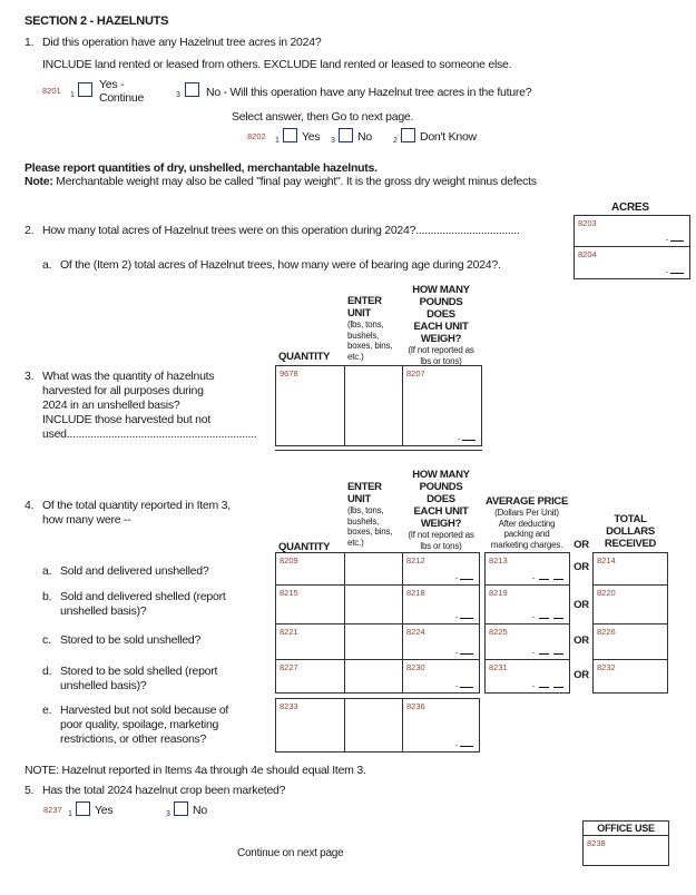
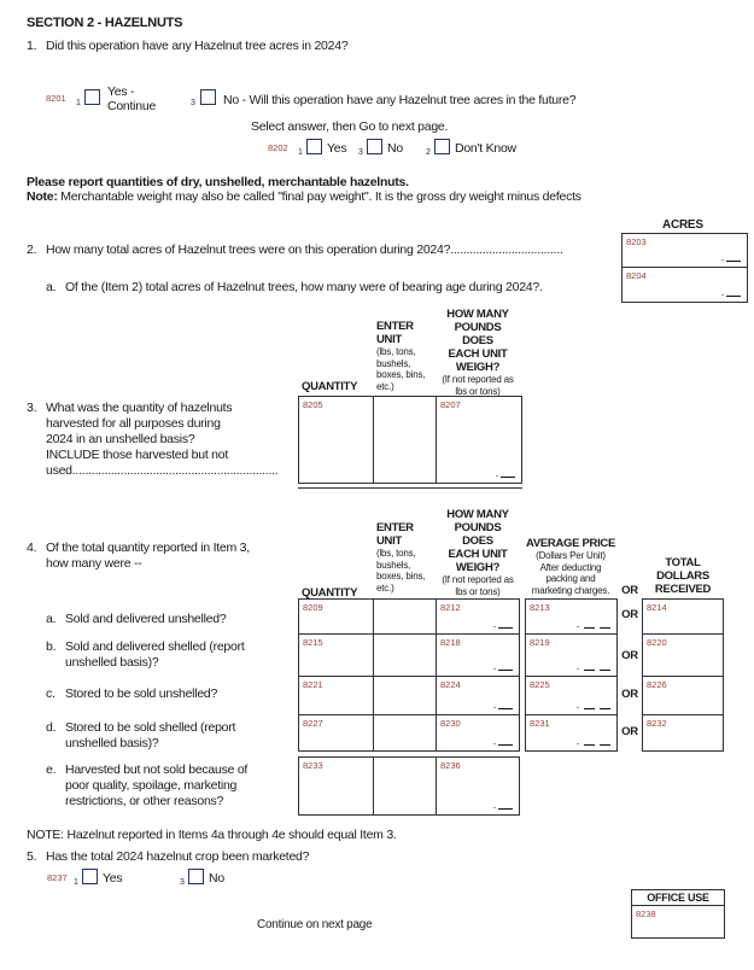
  SECTION 2 - HAZELNUTS
  1.
  Did this operation have any Hazelnut tree acres in 2024?
- INCLUDE land rented or leased from others. EXCLUDE land rented or leased to someone else.
  8201
  Yes -
  Continue
  No - Will this operation have any Hazelnut tree acres in the future?
  Select answer, then Go to next page.
  8202
  Yes
  No
  Don't Know
  Please report quantities of dry, unshelled, merchantable hazelnuts.
  Note: Merchantable weight may also be called "final pay weight". It is the gross dry weight minus defects
  ACRES
  8203
  .
  8204
  .
  2.
  How many total acres of Hazelnut trees were on this operation during 2024?...................................
  a.
  Of the (Item 2) total acres of Hazelnut trees, how many were of bearing age during 2024?.
  ENTER
  UNIT
  (lbs, tons,
  bushels,
  boxes, bins,
  etc.)
  HOW MANY
  POUNDS
  DOES
  EACH UNIT
  WEIGH?
  (If not reported as
  lbs or tons)
  QUANTITY
  3.
  What was the quantity of hazelnuts
  harvested for all purposes during
  2024 in an unshelled basis?
  INCLUDE those harvested but not
  used................................................................
- 9678
+ 8205
  8207
  .
  ENTER
  UNIT
  (lbs, tons,
  bushels,
  boxes, bins,
  etc.)
  HOW MANY
  POUNDS
  DOES
  EACH UNIT
  WEIGH?
  (If not reported as
  lbs or tons)
  AVERAGE PRICE
  (Dollars Per Unit)
  After deducting
  packing and
  marketing charges.
  OR
  TOTAL
  DOLLARS
  RECEIVED
  QUANTITY
  4.
  Of the total quantity reported in Item 3,
  how many were --
  a.
  Sold and delivered unshelled?
  b.
  Sold and delivered shelled (report
  unshelled basis)?
  c.
  Stored to be sold unshelled?
  d.
  Stored to be sold shelled (report
  unshelled basis)?
  e.
  Harvested but not sold because of
  poor quality, spoilage, marketing
  restrictions, or other reasons?
  8209
  8212
  .
  8215
  8218
  .
  8221
  8224
  .
  8227
  8230
  .
  8233
  8236
  .
  8213
  .
  8219
  .
  8225
  .
  8231
  .
  OR
  OR
  OR
  OR
  8214
  8220
  8226
  8232
  NOTE: Hazelnut reported in Items 4a through 4e should equal Item 3.
  5.
  Has the total 2024 hazelnut crop been marketed?
  8237
  Yes
  No
  Continue on next page
  OFFICE USE
  8238
